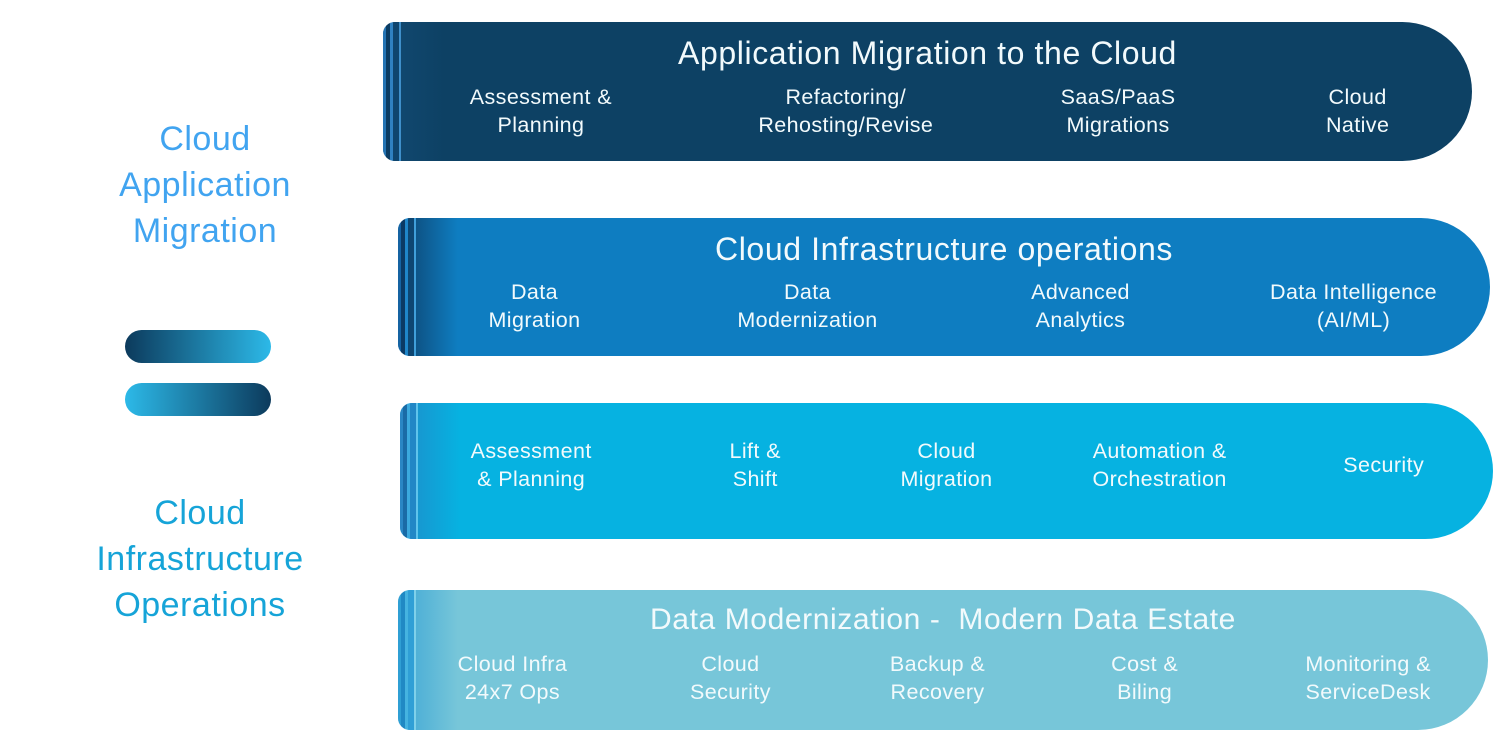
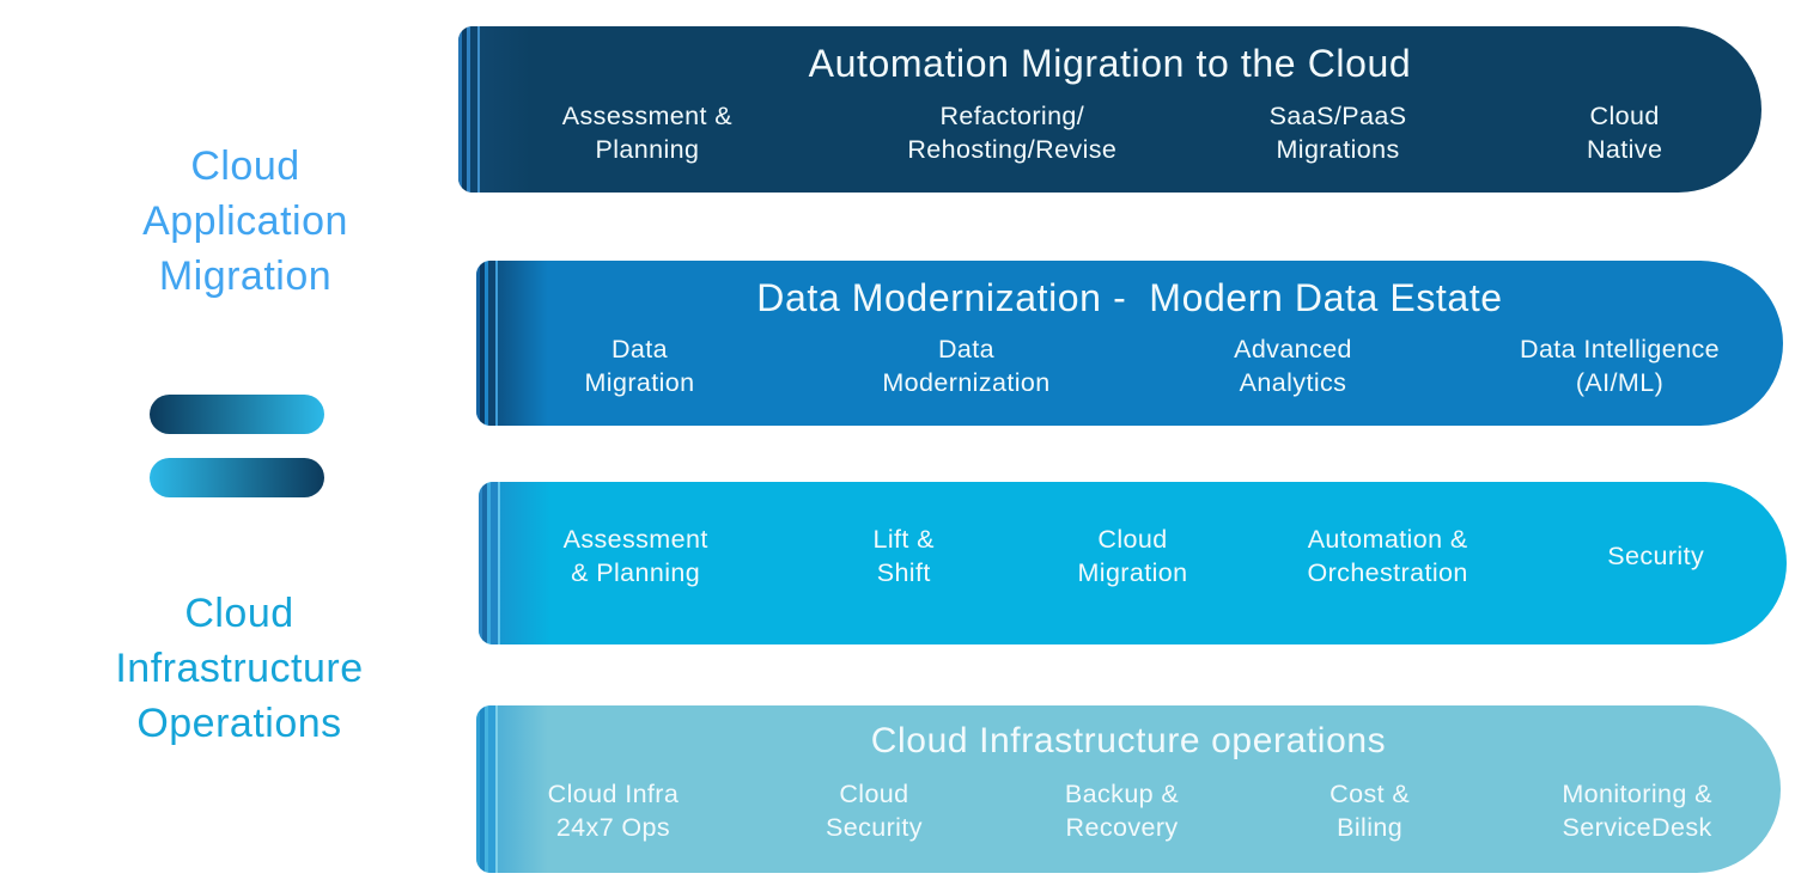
  Cloud
  Application
  Migration
  Cloud
  Infrastructure
  Operations
- Application Migration to the Cloud
+ Automation Migration to the Cloud
  Assessment &
  Planning
  Refactoring/
  Rehosting/Revise
  SaaS/PaaS
  Migrations
  Cloud
  Native
- Cloud Infrastructure operations
+ Data Modernization - Modern Data Estate
  Data
  Migration
  Data
  Modernization
  Advanced
  Analytics
  Data Intelligence
  (AI/ML)
  Assessment
  & Planning
  Lift &
  Shift
  Cloud
  Migration
  Automation &
  Orchestration
  Security
- Data Modernization - Modern Data Estate
+ Cloud Infrastructure operations
  Cloud Infra
  24x7 Ops
  Cloud
  Security
  Backup &
  Recovery
  Cost &
  Biling
  Monitoring &
  ServiceDesk
